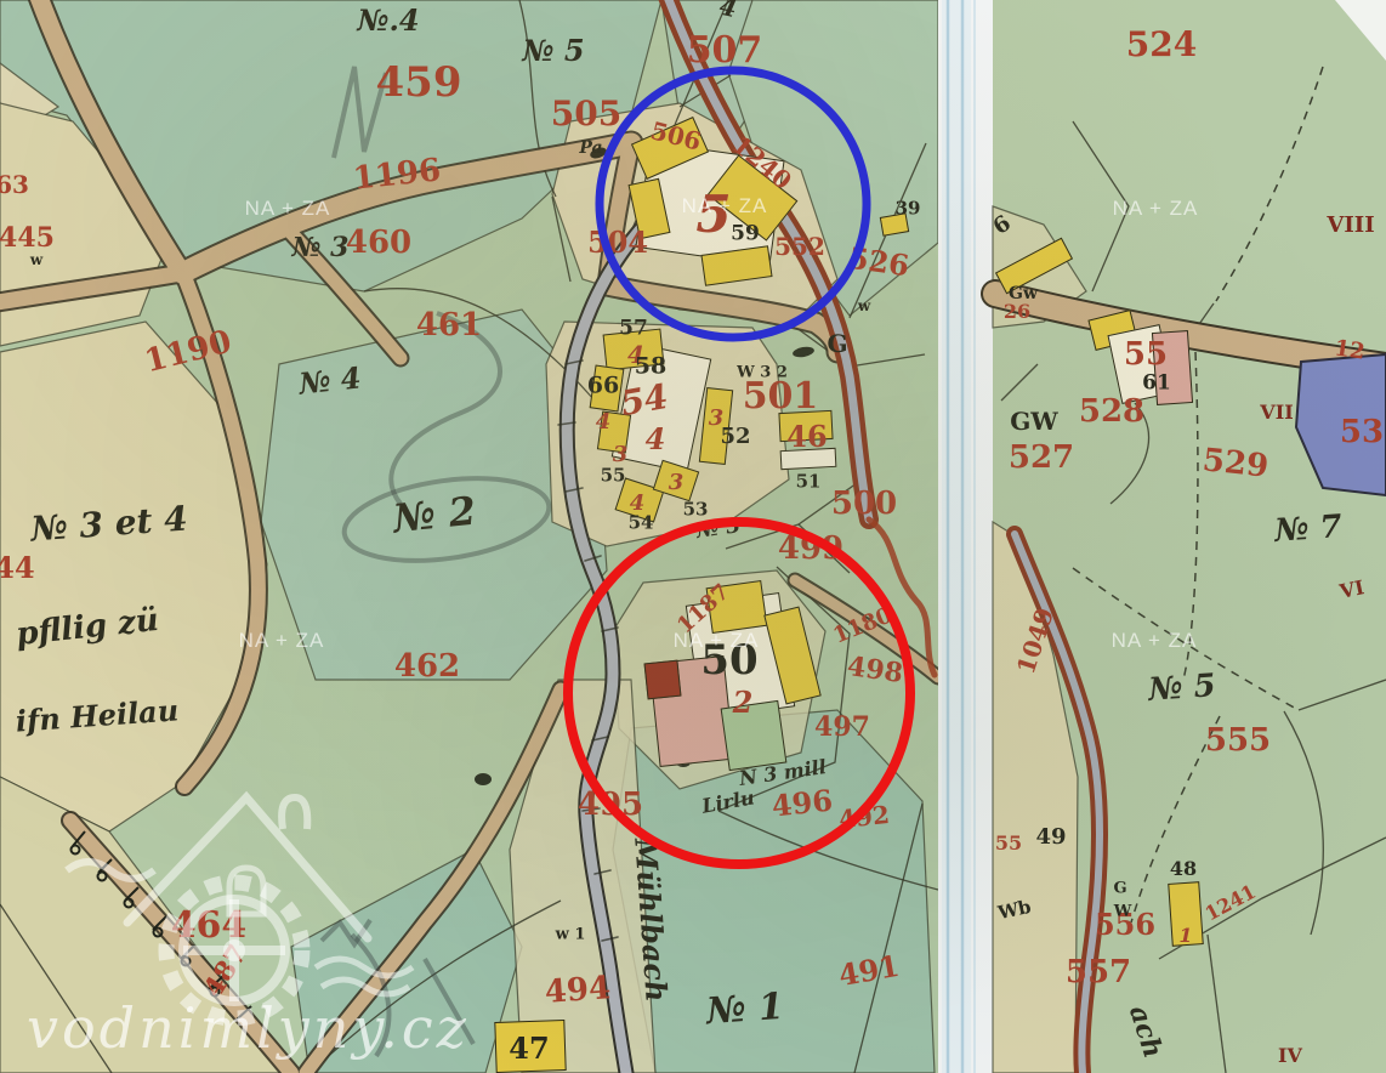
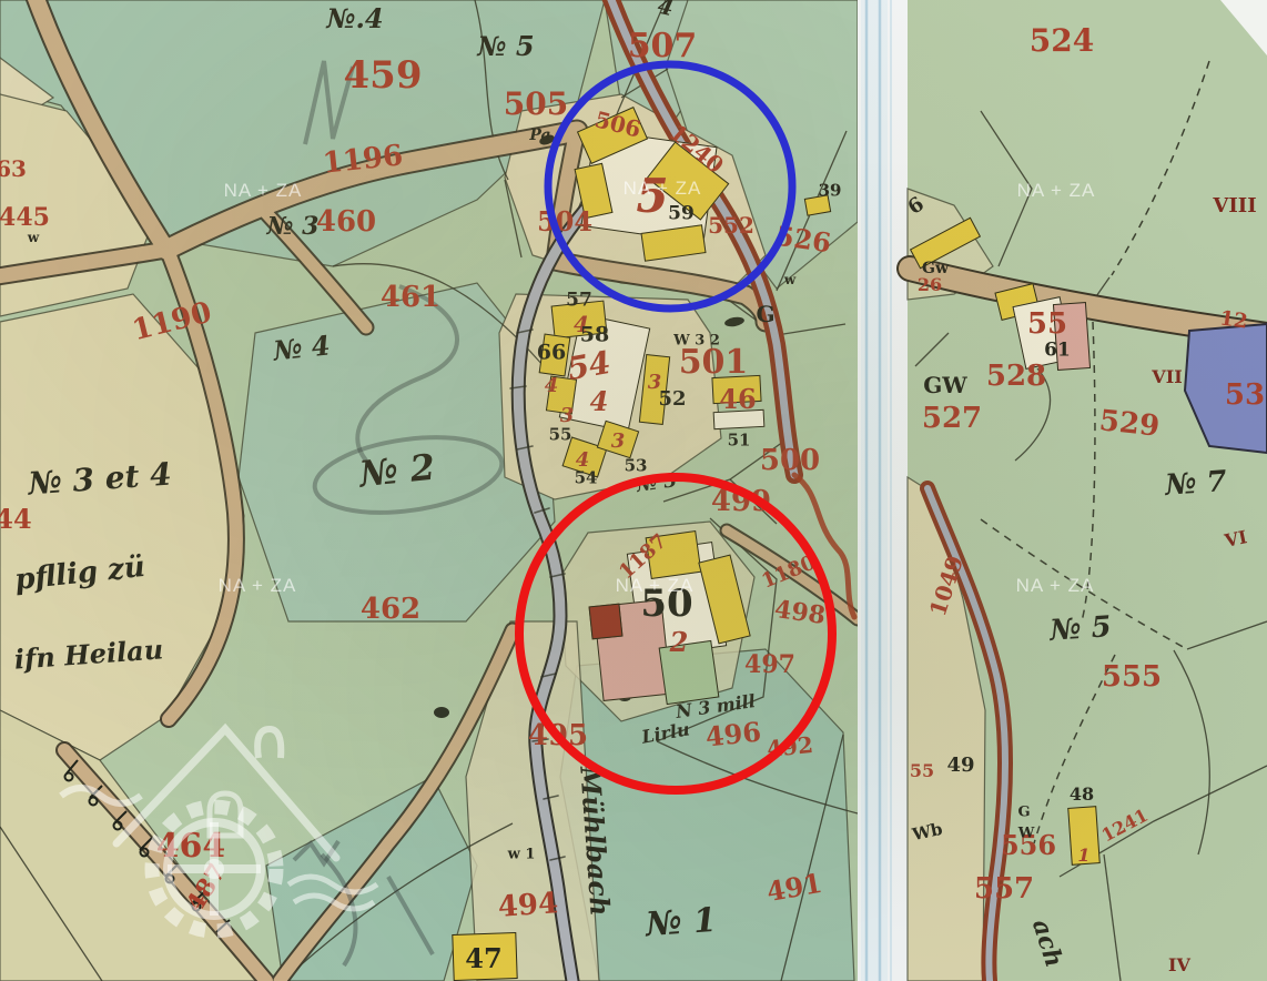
  NA + ZA
  NA + ZA
  NA + ZA
  NA + ZA
  NA + ZA
  NA + ZA
- vodnimlyny.cz
